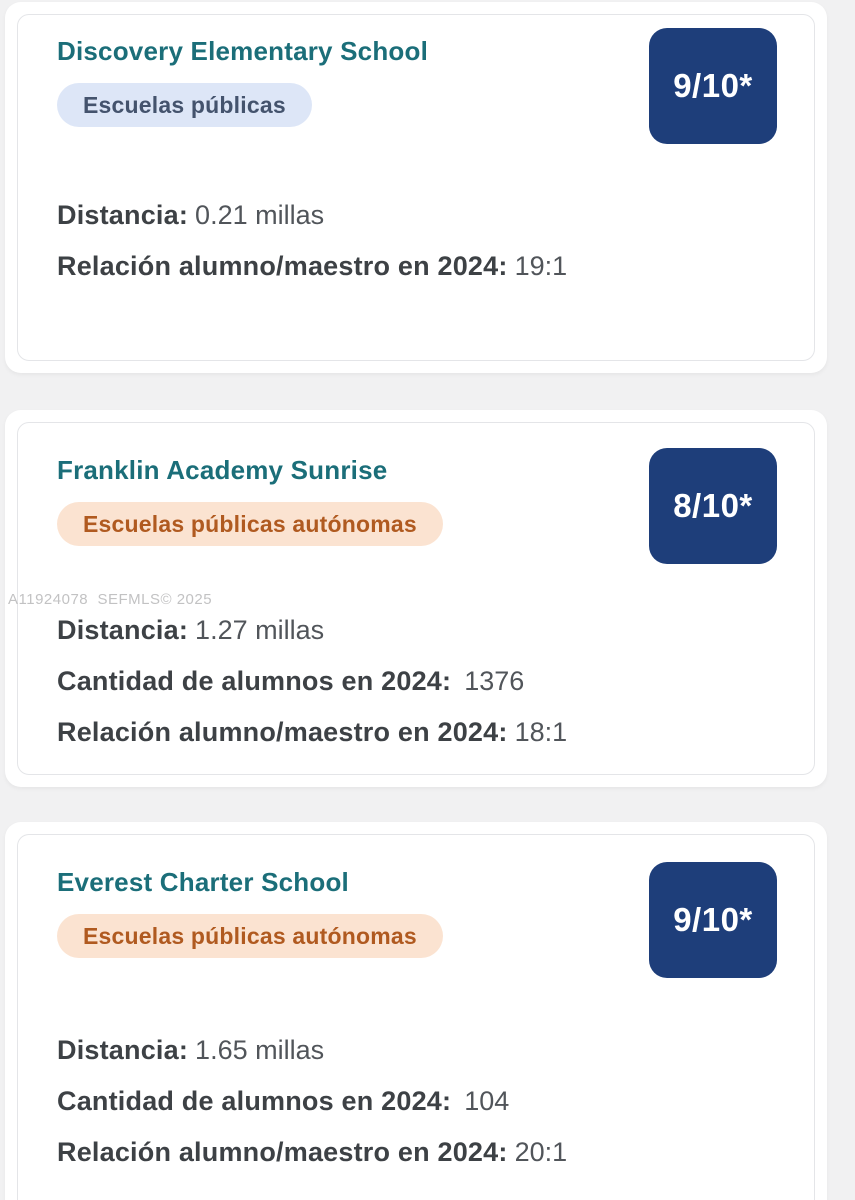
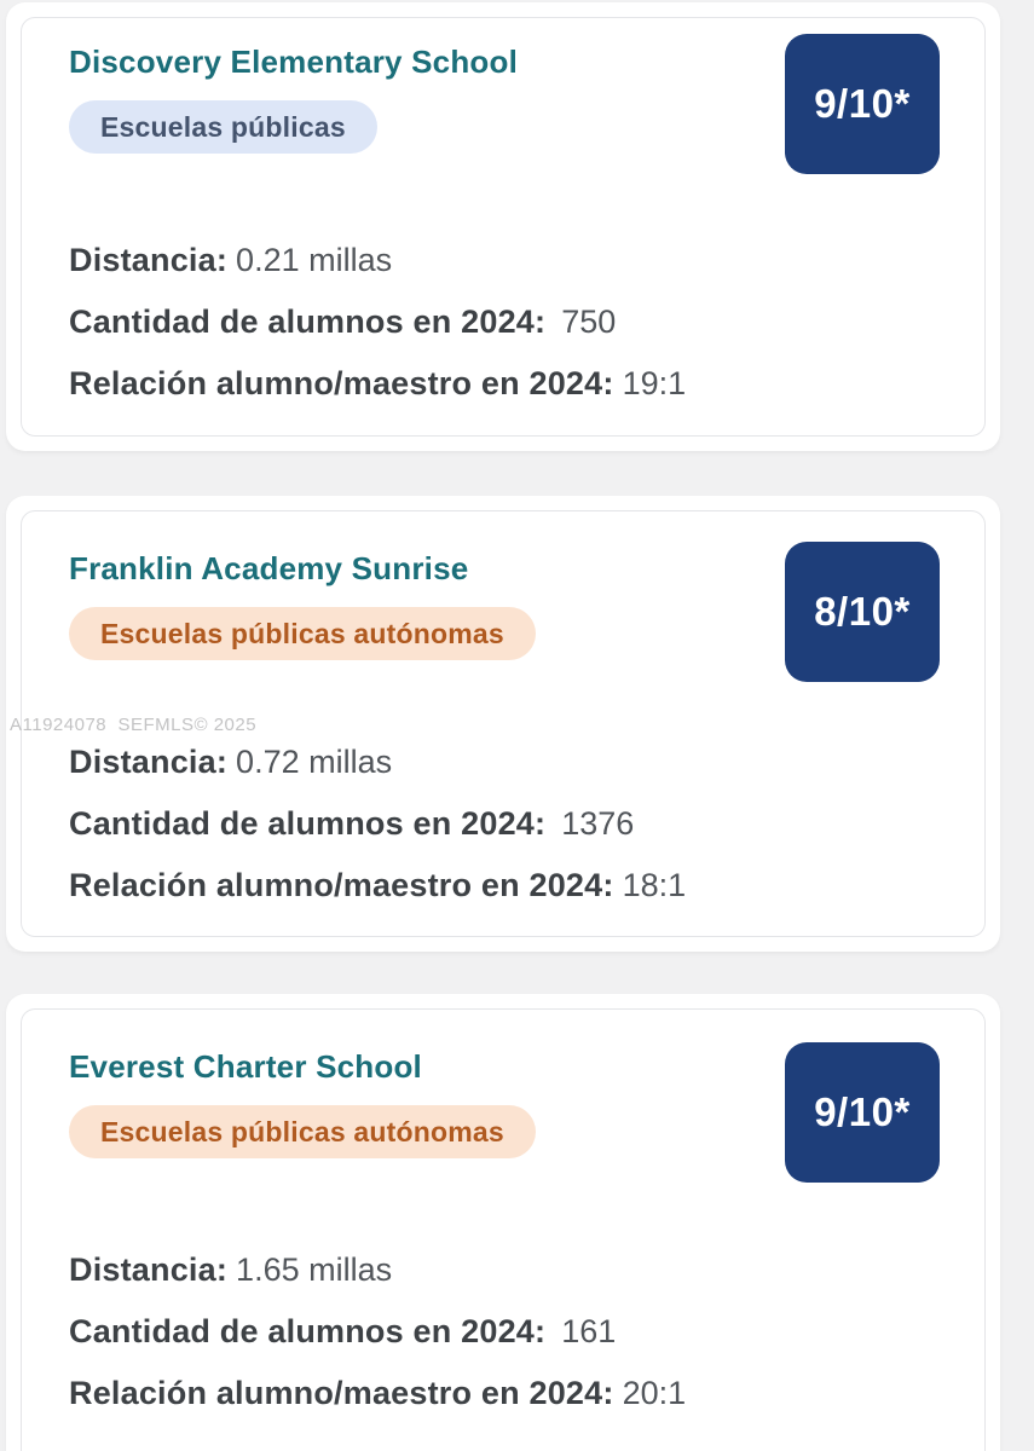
  Discovery Elementary School
  Escuelas públicas
  Distancia: 0.21 millas
+ Cantidad de alumnos en 2024: 750
  Relación alumno/maestro en 2024: 19:1
  9/10*
  Franklin Academy Sunrise
  Escuelas públicas autónomas
- Distancia: 1.27 millas
+ Distancia: 0.72 millas
  Cantidad de alumnos en 2024: 1376
  Relación alumno/maestro en 2024: 18:1
  8/10*
  Everest Charter School
  Escuelas públicas autónomas
  Distancia: 1.65 millas
- Cantidad de alumnos en 2024: 104
+ Cantidad de alumnos en 2024: 161
  Relación alumno/maestro en 2024: 20:1
  9/10*
  A11924078 SEFMLS© 2025
